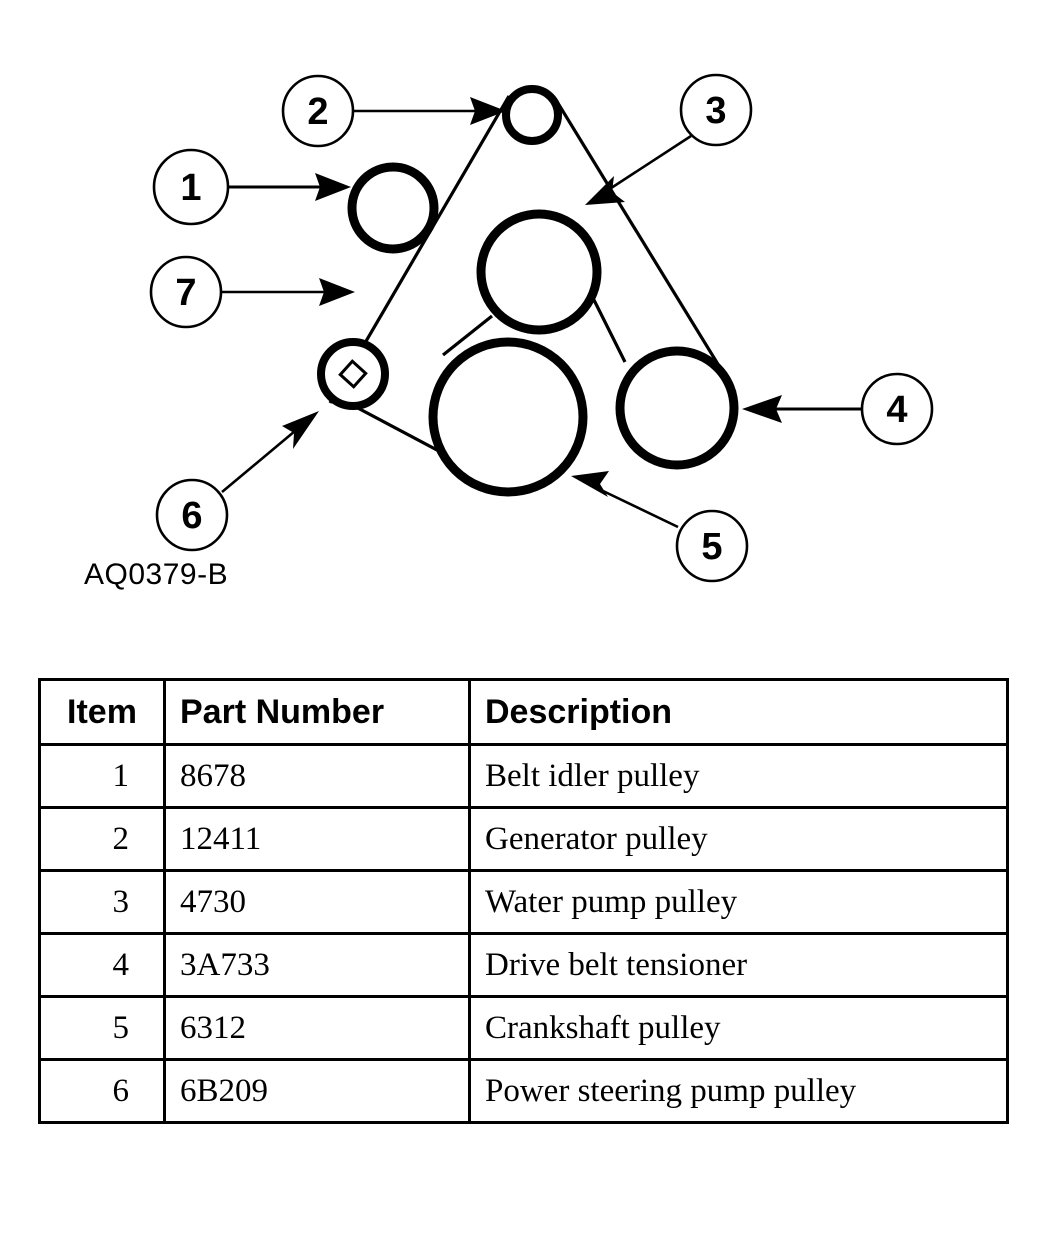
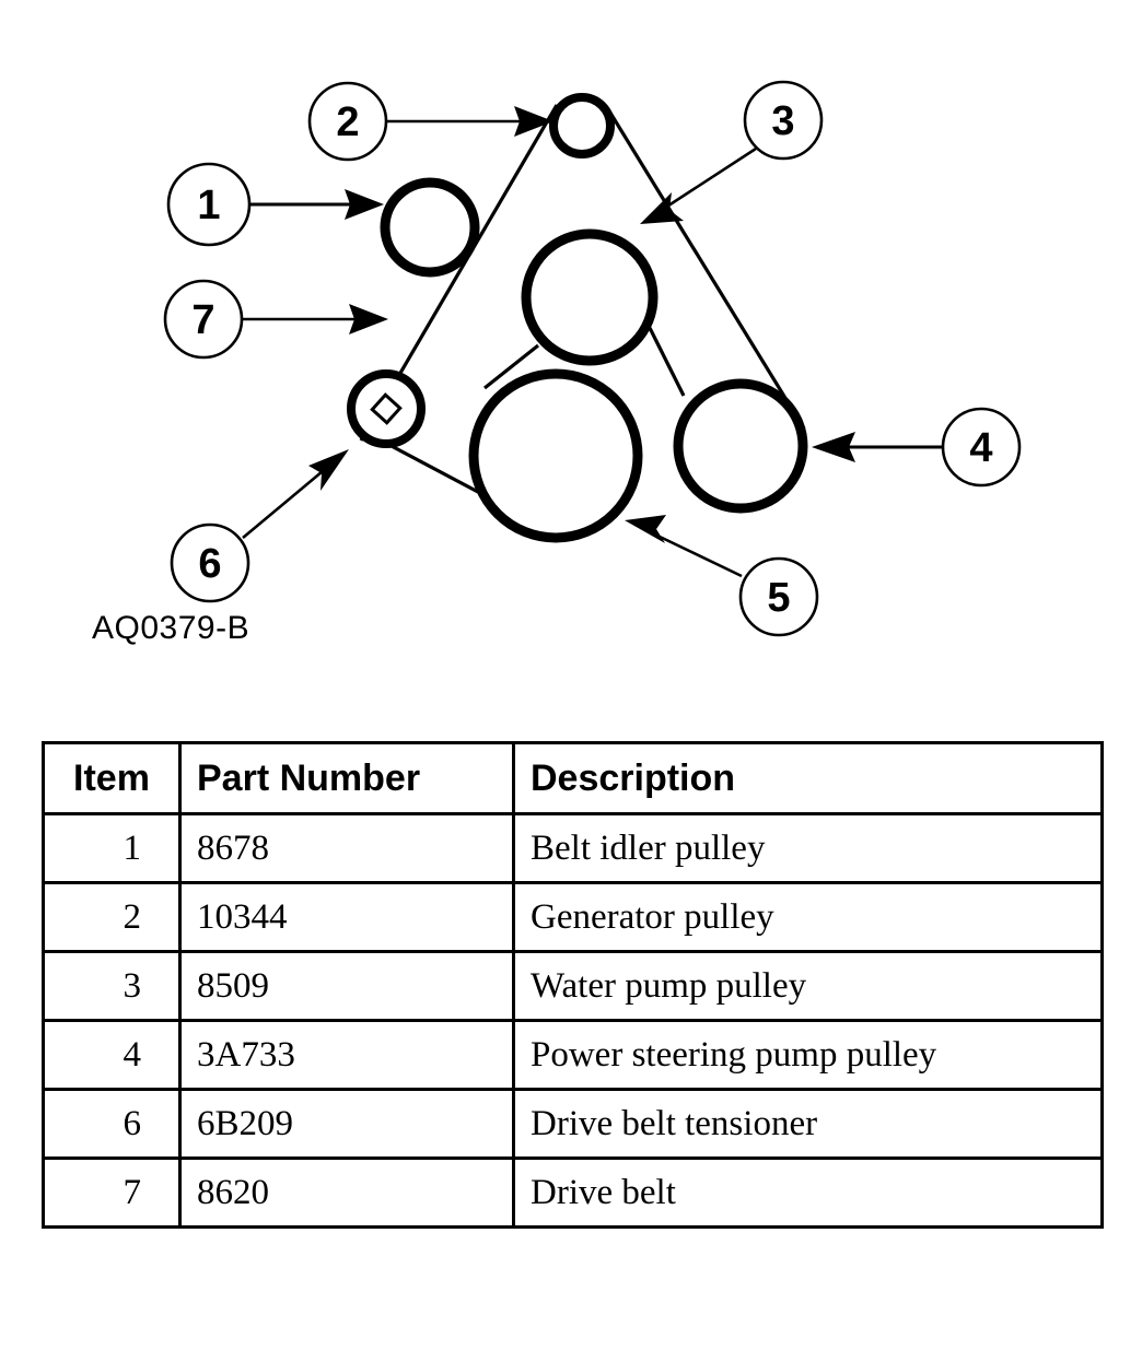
  1
  2
  3
  4
  5
  6
  7
  AQ0379-B
  Item	Part Number	Description
  1	8678	Belt idler pulley
- 2	12411	Generator pulley
+ 2	10344	Generator pulley
- 3	4730	Water pump pulley
+ 3	8509	Water pump pulley
- 4	3A733	Drive belt tensioner
+ 4	3A733	Power steering pump pulley
- 5	6312	Crankshaft pulley
- 6	6B209	Power steering pump pulley
+ 6	6B209	Drive belt tensioner
+ 7	8620	Drive belt
